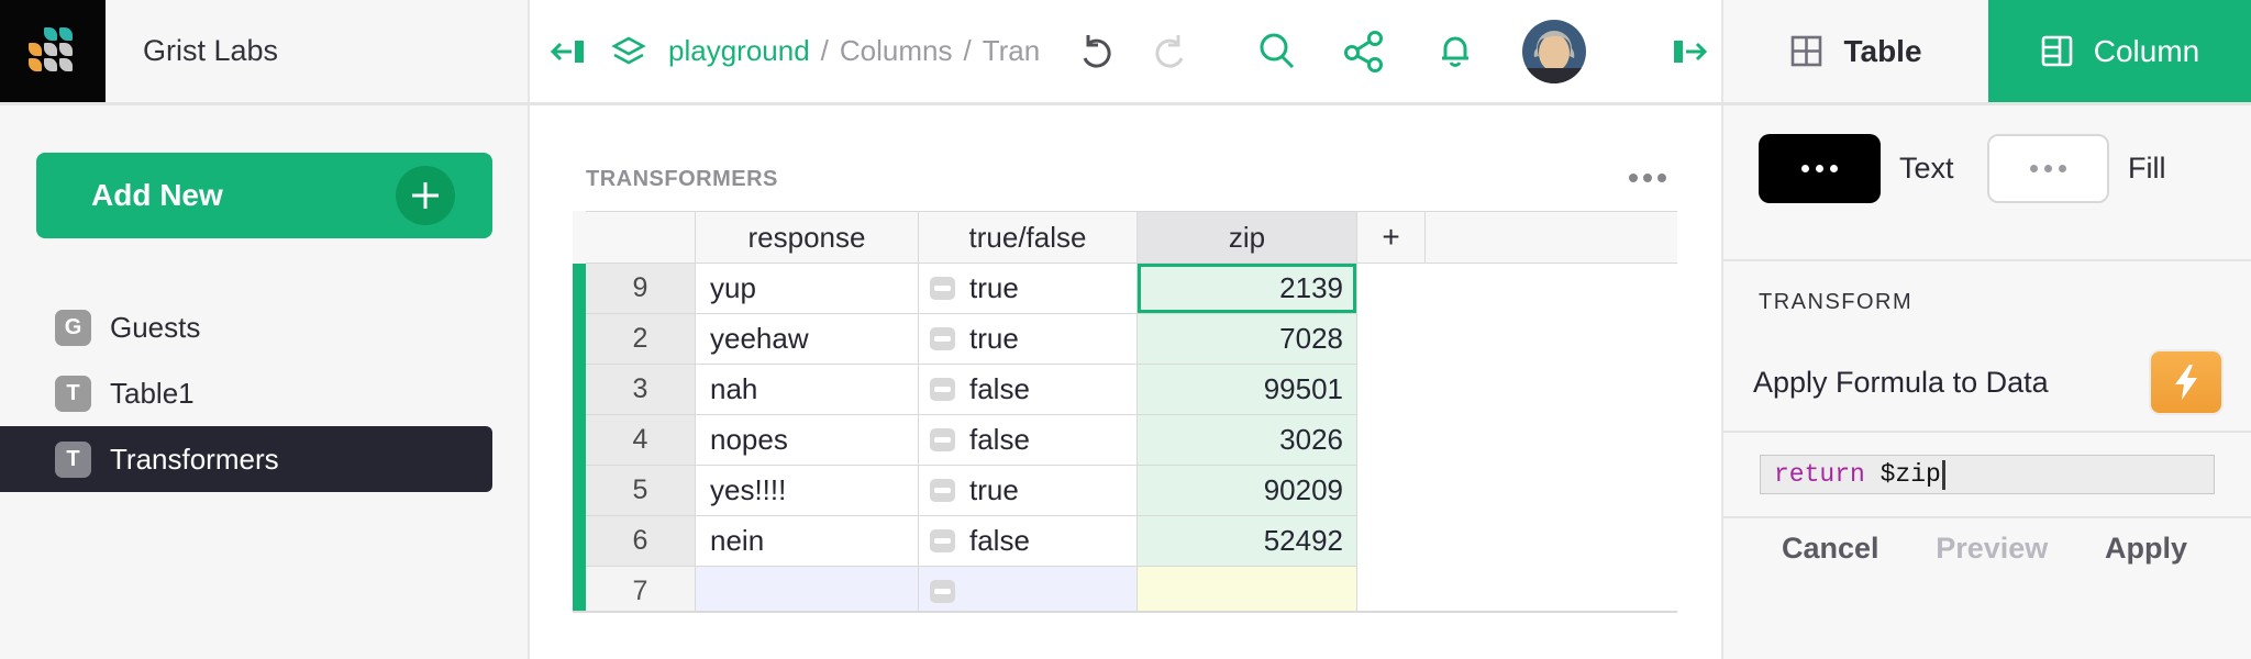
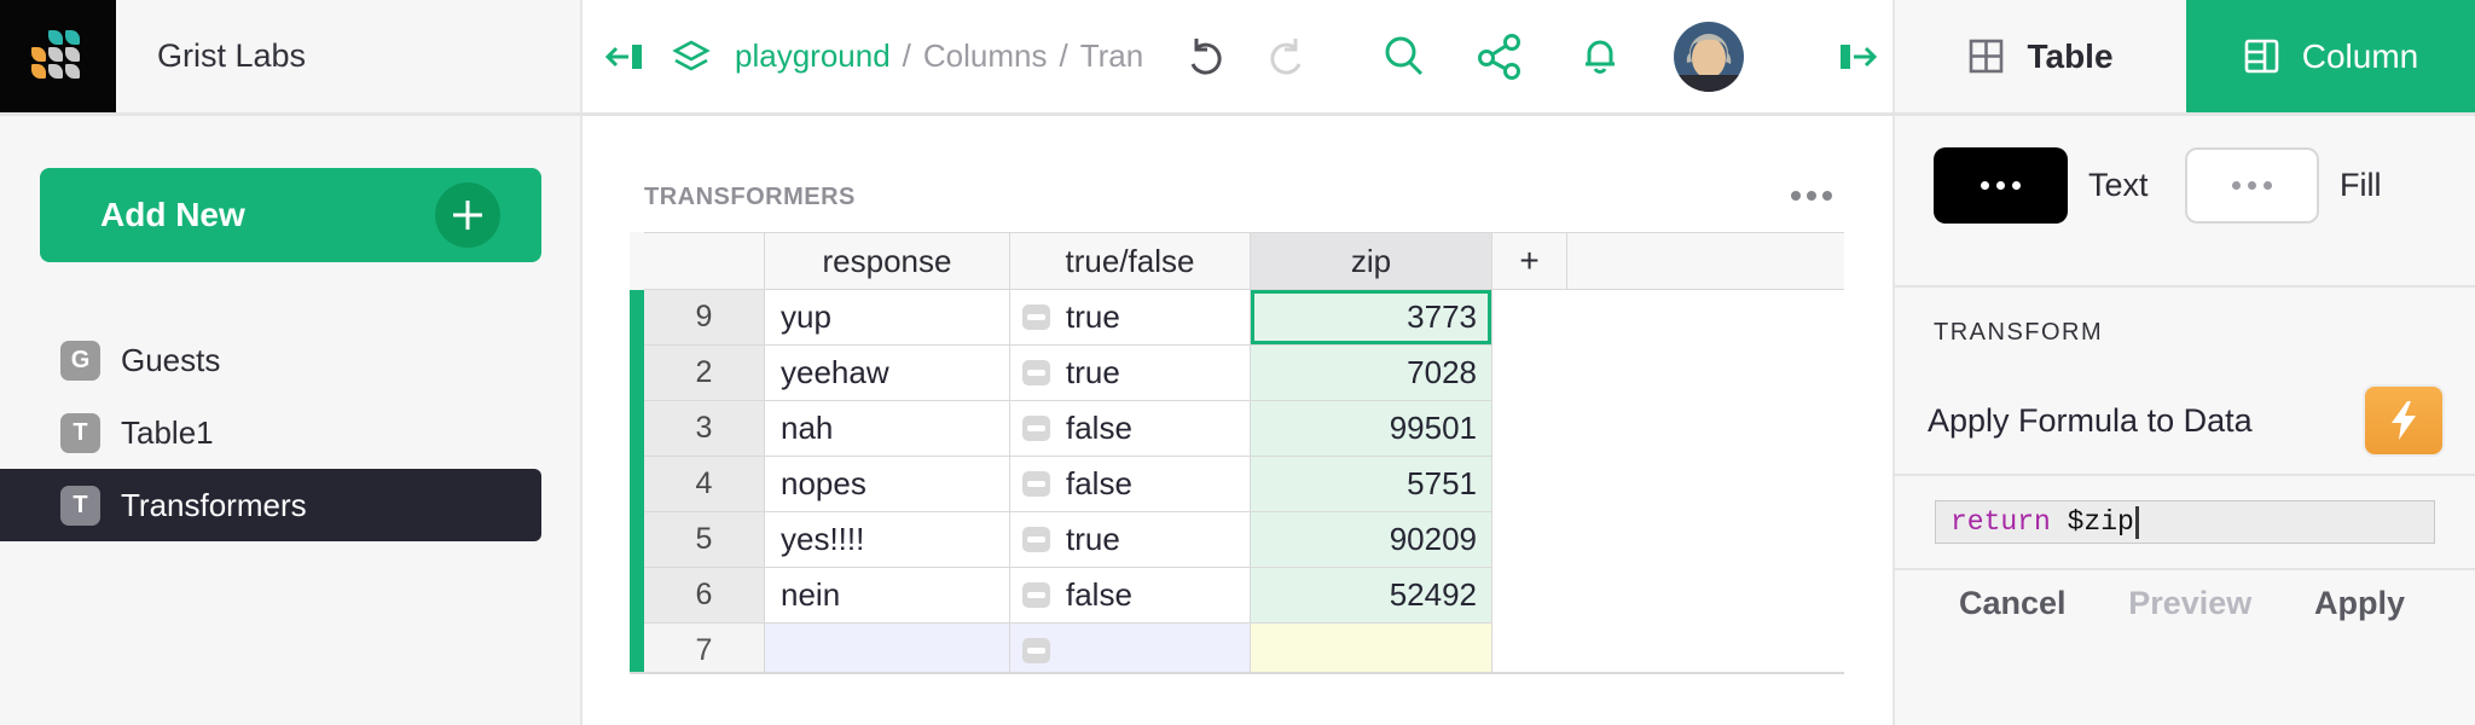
  Grist Labs
  playground
  /
  Columns
  /
  Tran
  Table
  Column
  Add New
  G
  Guests
  T
  Table1
  T
  Transformers
  TRANSFORMERS
  response
  true/false
  zip
  +
  9
  yup
  true
- 2139
+ 3773
  2
  yeehaw
  true
  7028
  3
  nah
  false
  99501
  4
  nopes
  false
- 3026
+ 5751
  5
  yes!!!!
  true
  90209
  6
  nein
  false
  52492
  7
  Text
  Fill
  TRANSFORM
  Apply Formula to Data
  return
  $zip
  Cancel
  Preview
  Apply
